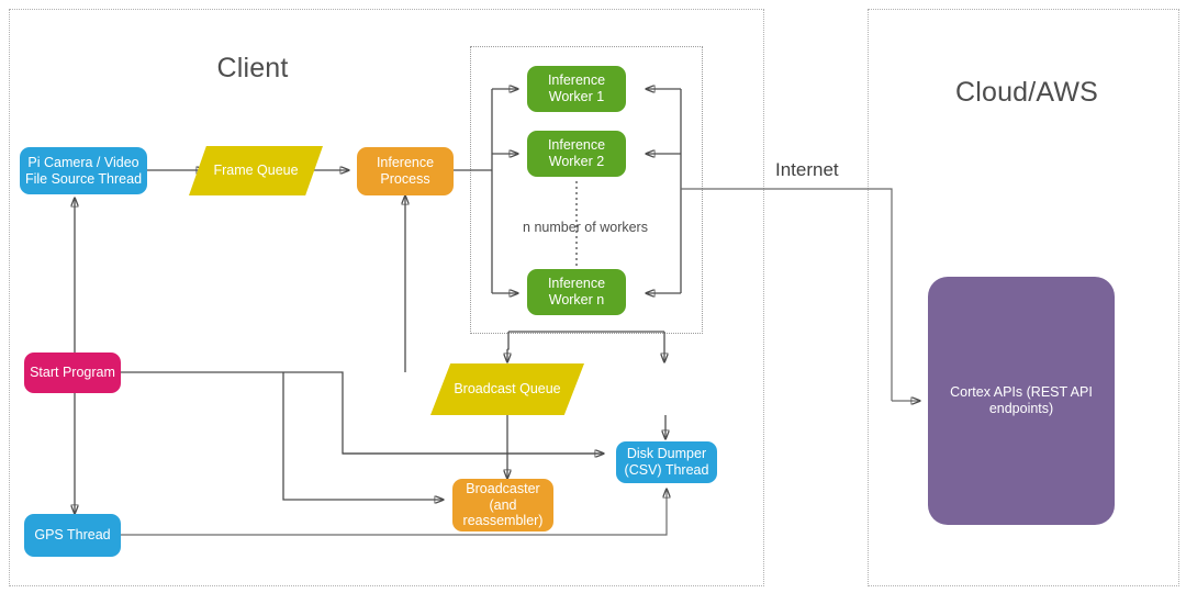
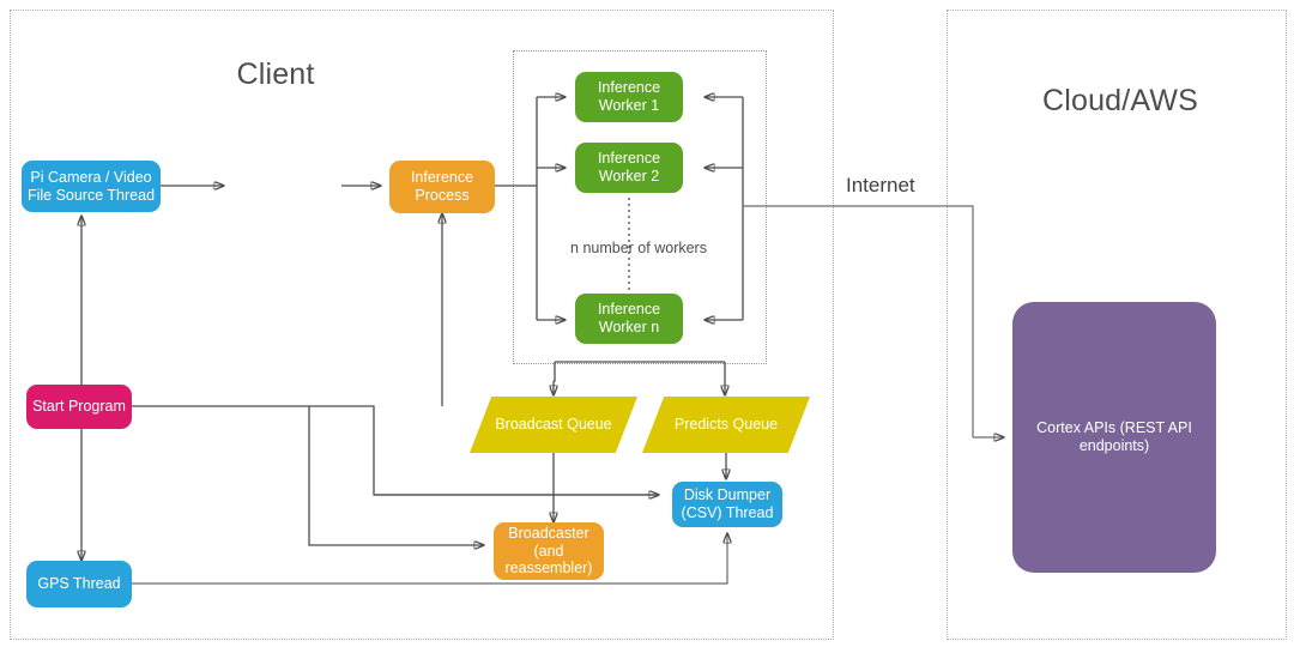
  Client
  Cloud/AWS
  n number of workers
  Pi Camera / Video
  File Source Thread
- Frame Queue
  Inference
  Process
  Inference
  Worker 1
  Inference
  Worker 2
  Inference
  Worker n
  Start Program
  GPS Thread
  Broadcast Queue
+ Predicts Queue
  Broadcaster
  (and
  reassembler)
  Disk Dumper
  (CSV) Thread
  Cortex APIs (REST API
  endpoints)
  Internet
